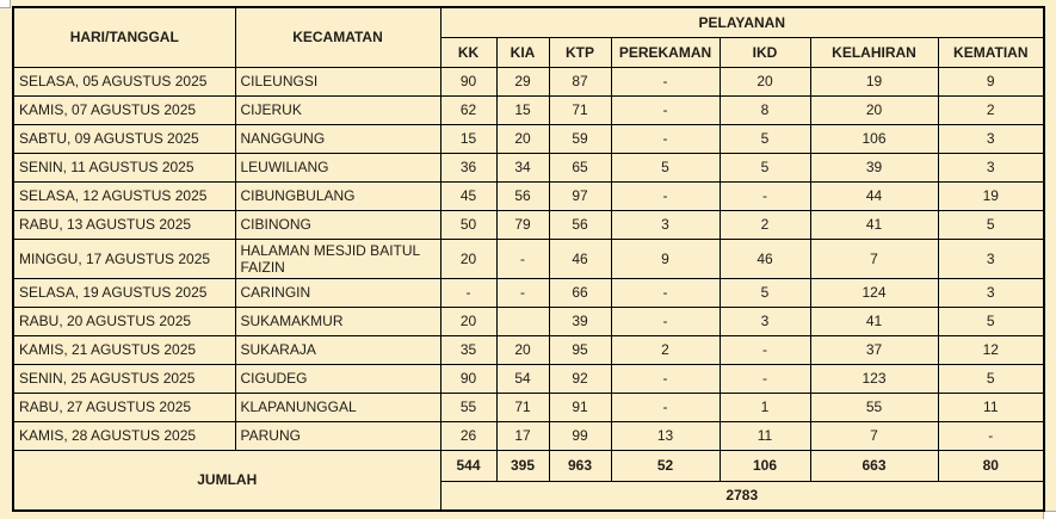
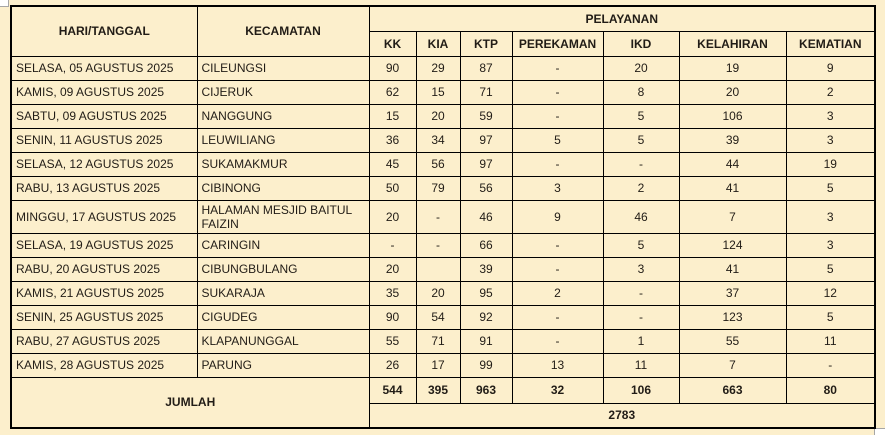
  HARI/TANGGAL	KECAMATAN	PELAYANAN
  KK	KIA	KTP	PEREKAMAN	IKD	KELAHIRAN	KEMATIAN
  SELASA, 05 AGUSTUS 2025	CILEUNGSI	90	29	87	-	20	19	9
- KAMIS, 07 AGUSTUS 2025	CIJERUK	62	15	71	-	8	20	2
+ KAMIS, 09 AGUSTUS 2025	CIJERUK	62	15	71	-	8	20	2
  SABTU, 09 AGUSTUS 2025	NANGGUNG	15	20	59	-	5	106	3
- SENIN, 11 AGUSTUS 2025	LEUWILIANG	36	34	65	5	5	39	3
+ SENIN, 11 AGUSTUS 2025	LEUWILIANG	36	34	97	5	5	39	3
- SELASA, 12 AGUSTUS 2025	CIBUNGBULANG	45	56	97	-	-	44	19
+ SELASA, 12 AGUSTUS 2025	SUKAMAKMUR	45	56	97	-	-	44	19
  RABU, 13 AGUSTUS 2025	CIBINONG	50	79	56	3	2	41	5
  MINGGU, 17 AGUSTUS 2025	HALAMAN MESJID BAITUL FAIZIN	20	-	46	9	46	7	3
  SELASA, 19 AGUSTUS 2025	CARINGIN	-	-	66	-	5	124	3
- RABU, 20 AGUSTUS 2025	SUKAMAKMUR	20		39	-	3	41	5
+ RABU, 20 AGUSTUS 2025	CIBUNGBULANG	20		39	-	3	41	5
  KAMIS, 21 AGUSTUS 2025	SUKARAJA	35	20	95	2	-	37	12
  SENIN, 25 AGUSTUS 2025	CIGUDEG	90	54	92	-	-	123	5
  RABU, 27 AGUSTUS 2025	KLAPANUNGGAL	55	71	91	-	1	55	11
  KAMIS, 28 AGUSTUS 2025	PARUNG	26	17	99	13	11	7	-
- JUMLAH	544	395	963	52	106	663	80
+ JUMLAH	544	395	963	32	106	663	80
  2783
